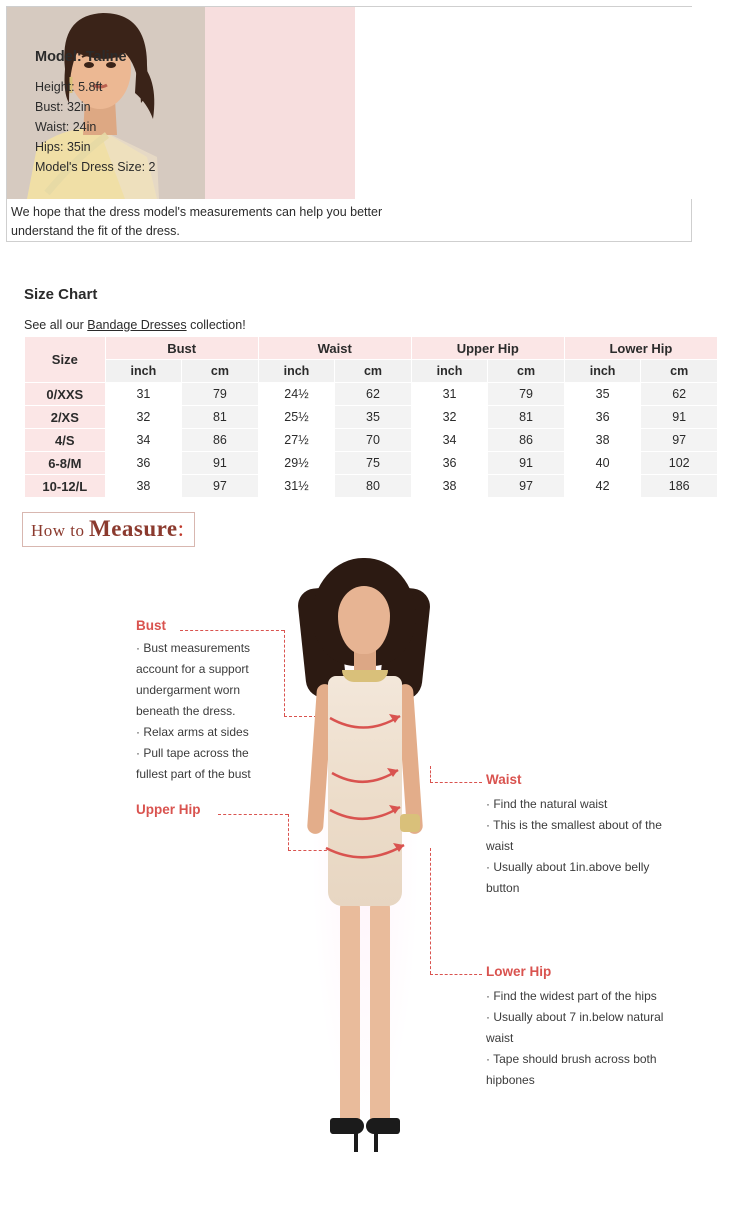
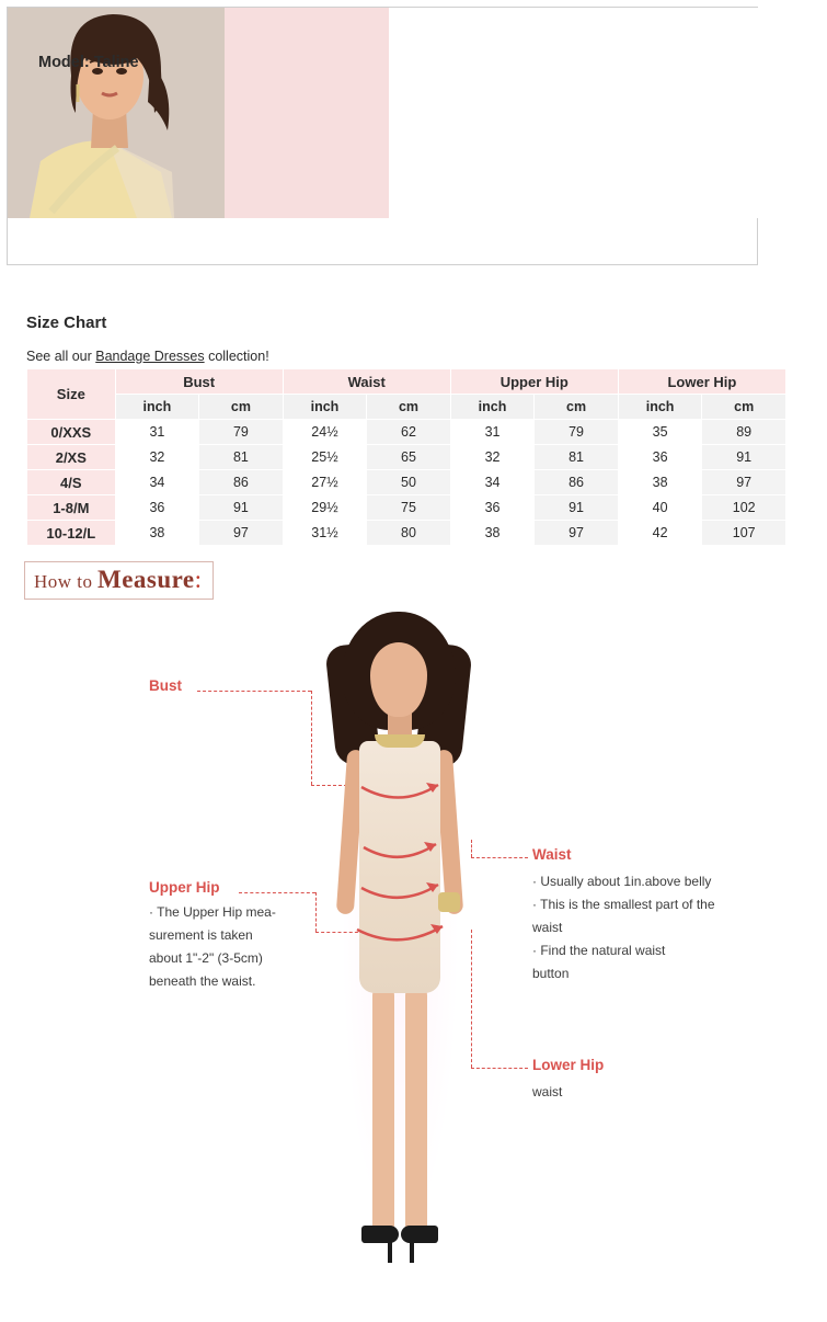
  Model: Taline
- Height: 5.8ft
- Bust: 32in
- Waist: 24in
- Hips: 35in
- Model's Dress Size: 2
- We hope that the dress model's measurements can help you better understand the fit of the dress.
  Size Chart
  See all our Bandage Dresses collection!
  Size	Bust	Waist	Upper Hip	Lower Hip
  inch	cm	inch	cm	inch	cm	inch	cm
- 0/XXS	31	79	24½	62	31	79	35	62
+ 0/XXS	31	79	24½	62	31	79	35	89
- 2/XS	32	81	25½	35	32	81	36	91
+ 2/XS	32	81	25½	65	32	81	36	91
- 4/S	34	86	27½	70	34	86	38	97
+ 4/S	34	86	27½	50	34	86	38	97
- 6-8/M	36	91	29½	75	36	91	40	102
+ 1-8/M	36	91	29½	75	36	91	40	102
- 10-12/L	38	97	31½	80	38	97	42	186
+ 10-12/L	38	97	31½	80	38	97	42	107
  How to Measure:
  Bust
- · Bust measurements
- account for a support
- undergarment worn
- beneath the dress.
- · Relax arms at sides
- · Pull tape across the
- fullest part of the bust
  Upper Hip
+ · The Upper Hip mea-
+ surement is taken
+ about 1"-2" (3-5cm)
+ beneath the waist.
  Waist
- · Find the natural waist
+ · Usually about 1in.above belly
- · This is the smallest about of the
+ · This is the smallest part of the
  waist
- · Usually about 1in.above belly
+ · Find the natural waist
  button
  Lower Hip
- · Find the widest part of the hips
- · Usually about 7 in.below natural
  waist
- · Tape should brush across both
- hipbones
